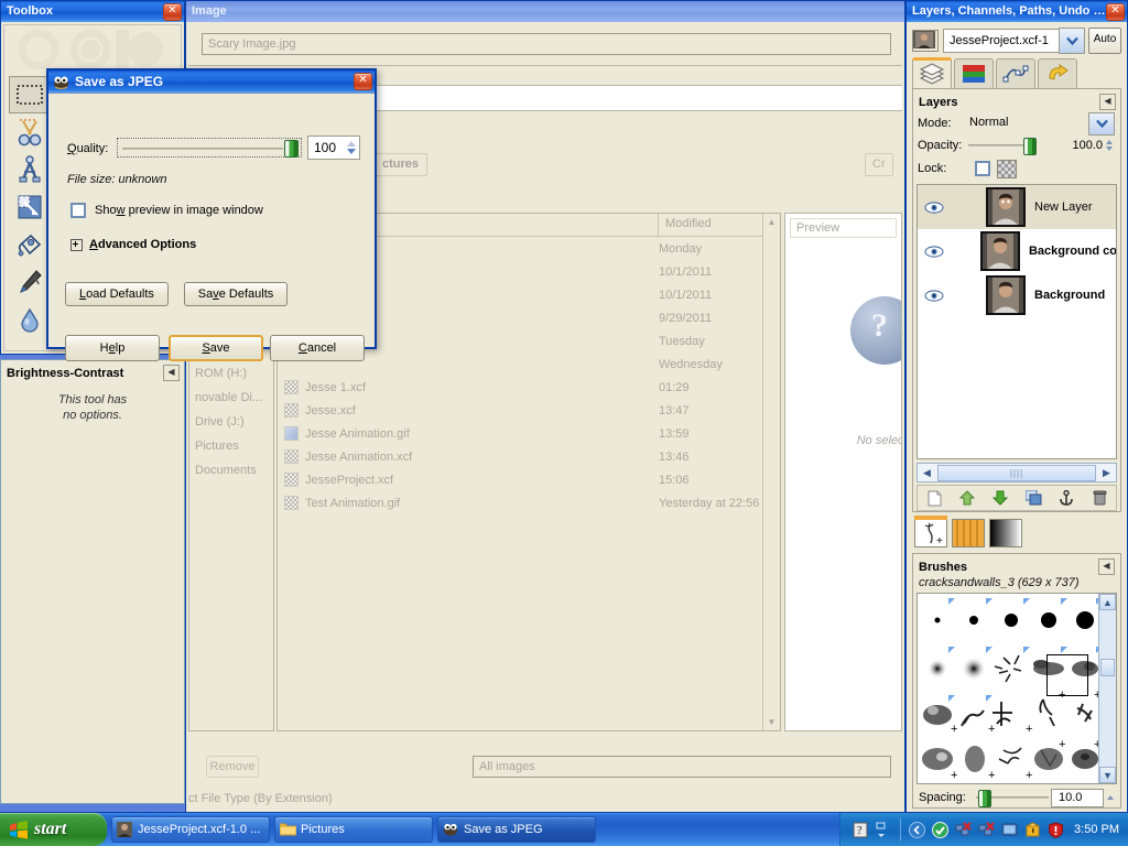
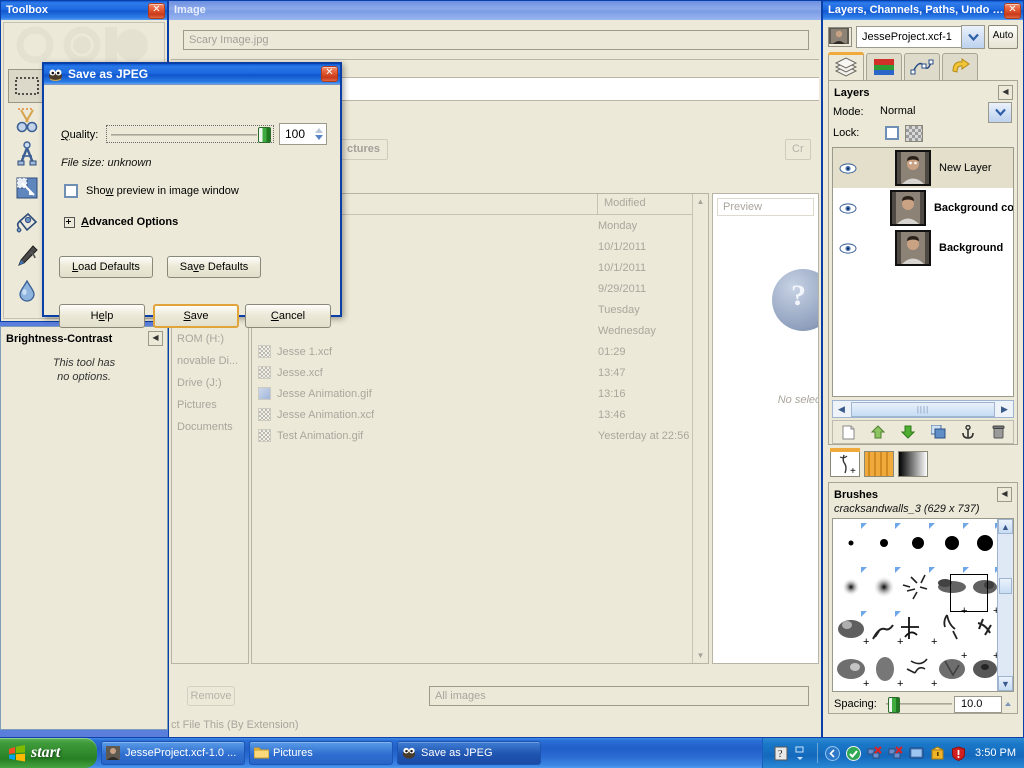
  Image
  Scary Image.jpg
  ctures
  Cr
  ROM (H:)
  novable Di...
  Drive (J:)
  Pictures
  Documents
  Modified
  Monday
  10/1/2011
  10/1/2011
  9/29/2011
  Tuesday
  Wednesday
  Jesse 1.xcf
  01:29
  Jesse.xcf
  13:47
  Jesse Animation.gif
- 13:59
+ 13:16
  Jesse Animation.xcf
  13:46
- JesseProject.xcf
- 15:06
  Test Animation.gif
  Yesterday at 22:56
  ▲
  ▼
  Preview
  No selec
  Remove
  All images
- ct File Type (By Extension)
+ ct File This (By Extension)
  Toolbox
  ✕
  Brightness-Contrast
  ◀
  This tool has
  no options.
  Layers, Channels, Paths, Undo -..
  ✕
  JesseProject.xcf-1
  Auto
  Layers
  ◀
  Mode:
  Normal
- Opacity:
- 100.0
  Lock:
  New Layer
  Background co
  Background
  ◀
  ||||
  ▶
  +
  Brushes
  ◀
  cracksandwalls_3 (629 x 737)
  +
  +
  +
  +
  +
  +
  +
  +
  ▲
  ▼
  Spacing:
  10.0
  Save as JPEG
  ✕
  Quality:
  100
  File size: unknown
  Show preview in image window
  Advanced Options
  Load Defaults
  Save Defaults
  Help
  Save
  Cancel
  start
  JesseProject.xcf-1.0 ...
  Pictures
  Save as JPEG
  ?
  3:50 PM
